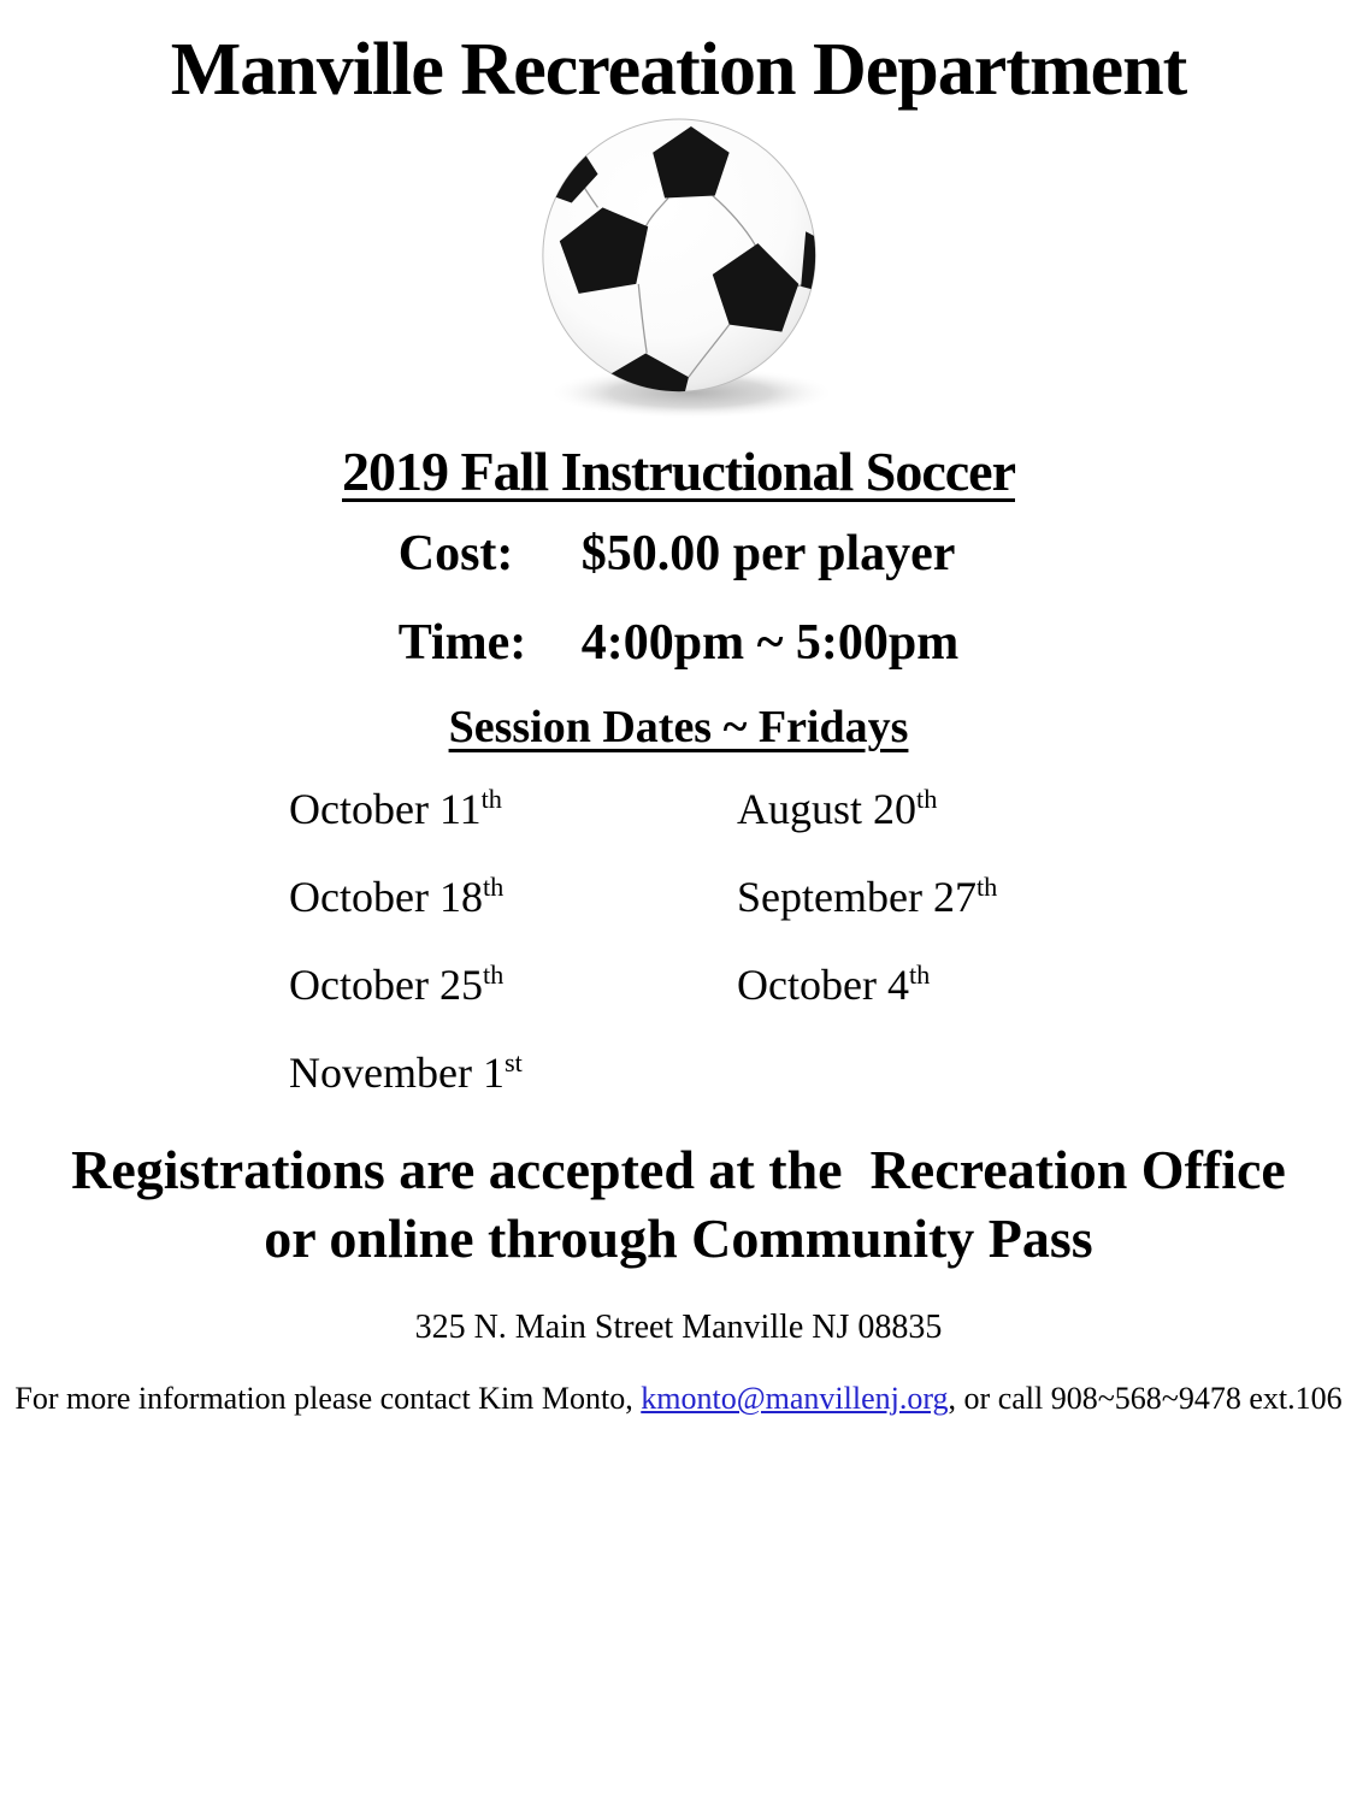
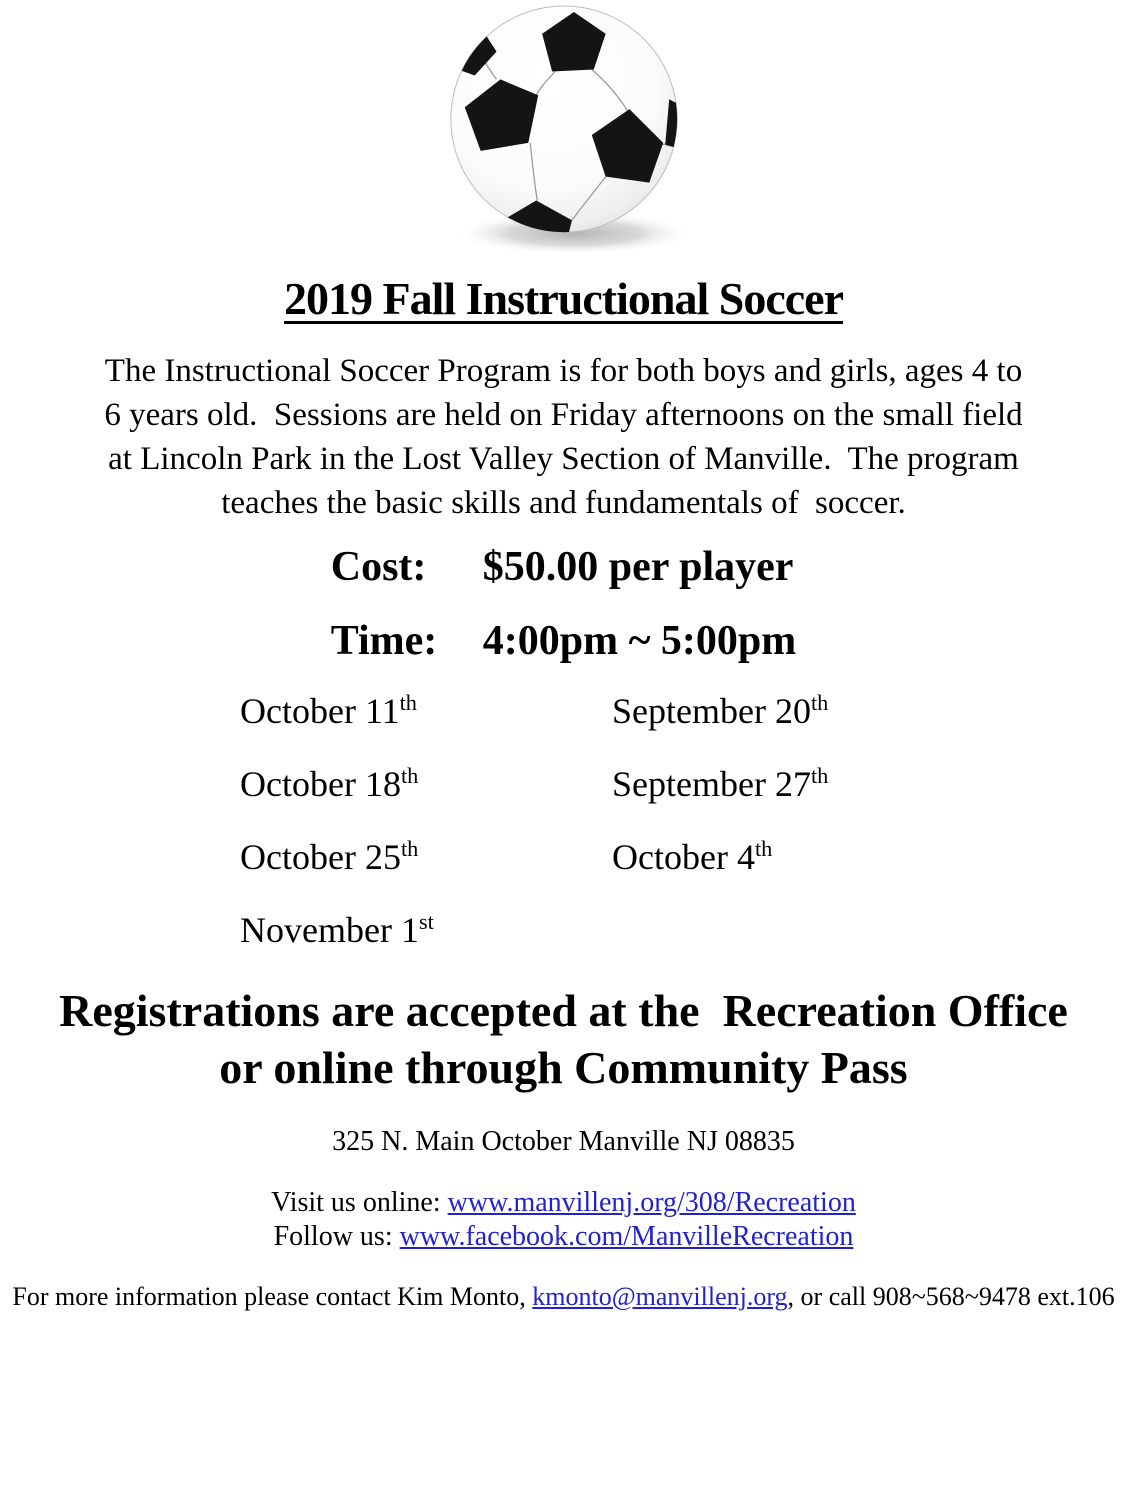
- Manville Recreation Department
  2019 Fall Instructional Soccer
+ The Instructional Soccer Program is for both boys and girls, ages 4 to
+ 6 years old. Sessions are held on Friday afternoons on the small field
+ at Lincoln Park in the Lost Valley Section of Manville. The program
+ teaches the basic skills and fundamentals of soccer.
  Cost:
  $50.00 per player
  Time:
  4:00pm ~ 5:00pm
- Session Dates ~ Fridays
  October 11th
- August 20th
+ September 20th
  October 18th
  September 27th
  October 25th
  October 4th
  November 1st
  Registrations are accepted at the Recreation Office
  or online through Community Pass
- 325 N. Main Street Manville NJ 08835
+ 325 N. Main October Manville NJ 08835
+ Visit us online: www.manvillenj.org/308/Recreation
+ Follow us: www.facebook.com/ManvilleRecreation
  For more information please contact Kim Monto, kmonto@manvillenj.org, or call 908~568~9478 ext.106
